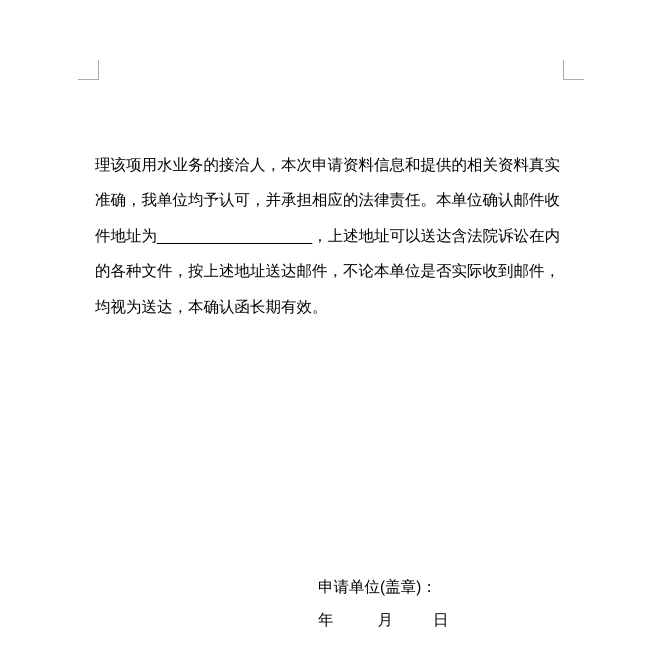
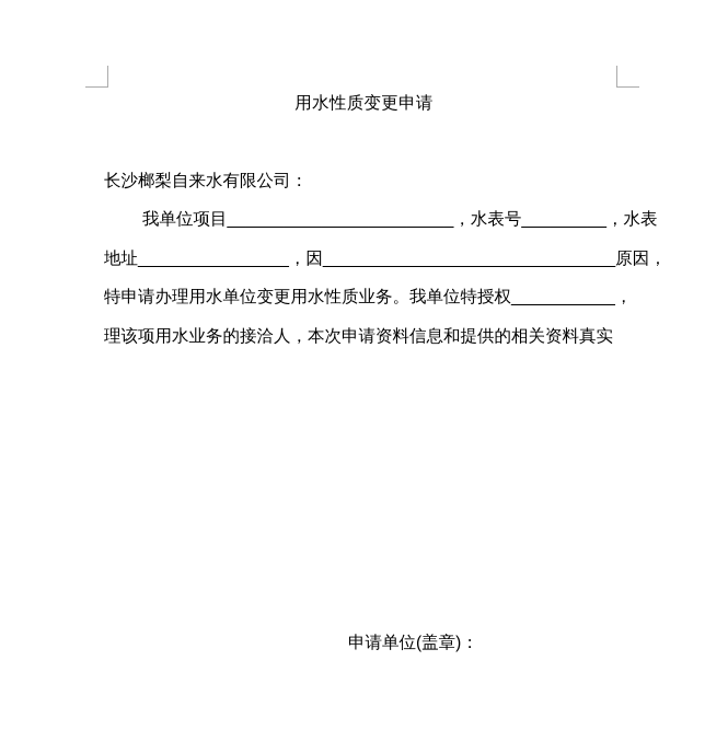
+ 用水性质变更申请
+ 长沙榔梨自来水有限公司：
+ 我单位项目________________________，水表号_________，水表
+ 地址________________，因_______________________________原因，
+ 特申请办理用水单位变更用水性质业务。我单位特授权___________，
  理该项用水业务的接洽人，本次申请资料信息和提供的相关资料真实
- 准确，我单位均予认可，并承担相应的法律责任。本单位确认邮件收
- 件地址为__________________，上述地址可以送达含法院诉讼在内
- 的各种文件，按上述地址送达邮件，不论本单位是否实际收到邮件，
- 均视为送达，本确认函长期有效。
  申请单位(盖章)：
- 年 月 日
